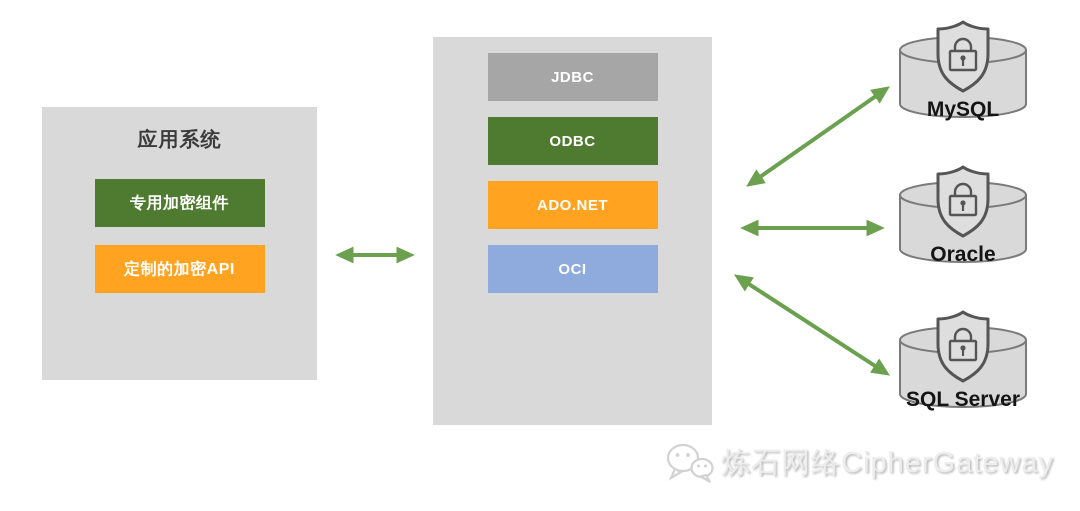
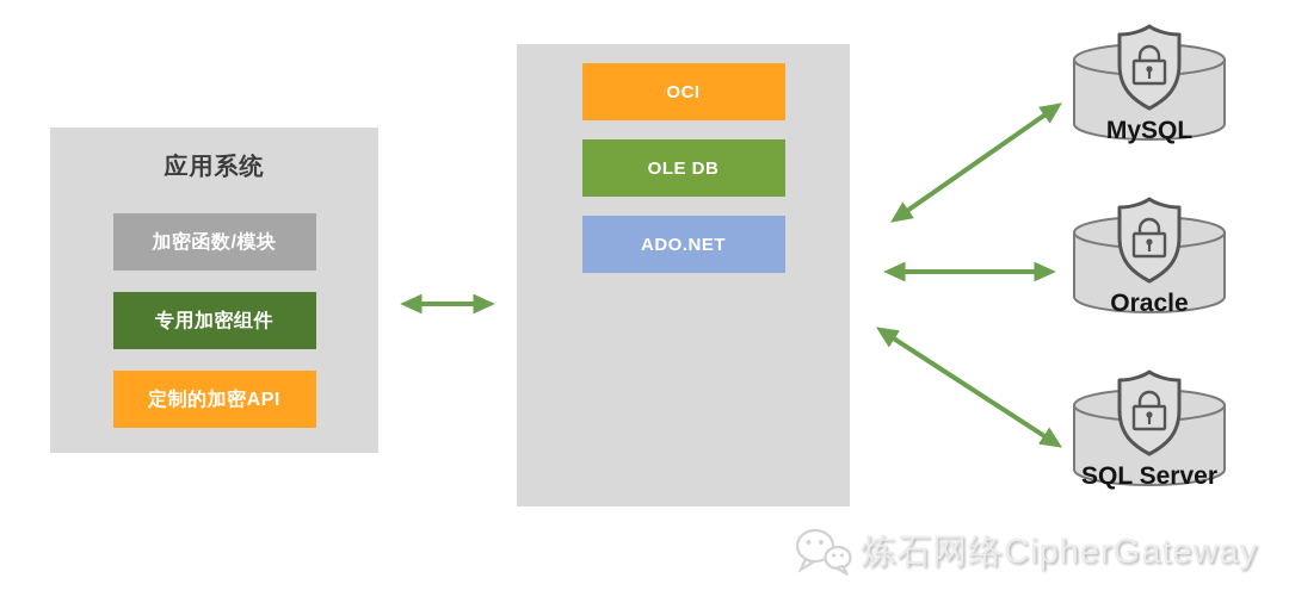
  应用系统
+ 加密函数/模块
  专用加密组件
  定制的加密API
- JDBC
- ODBC
- ADO.NET
+ OCI
+ OLE DB
- OCI
+ ADO.NET
  MySQL
  Oracle
  SQL Server
  炼石网络CipherGateway
